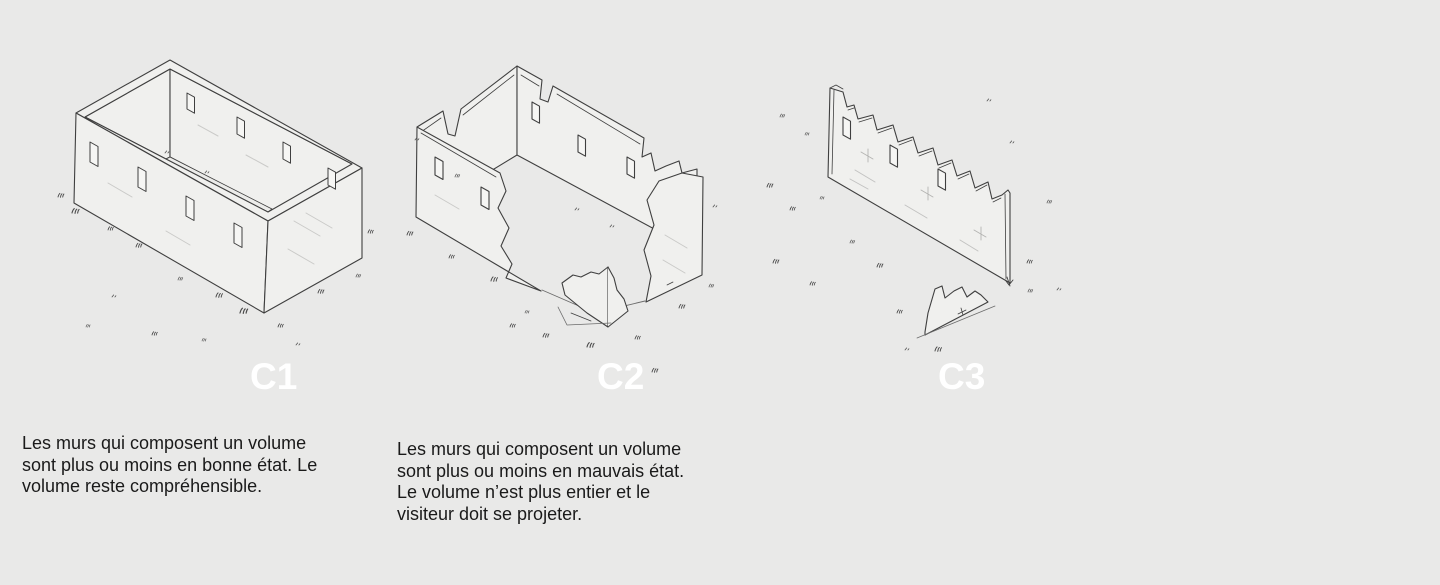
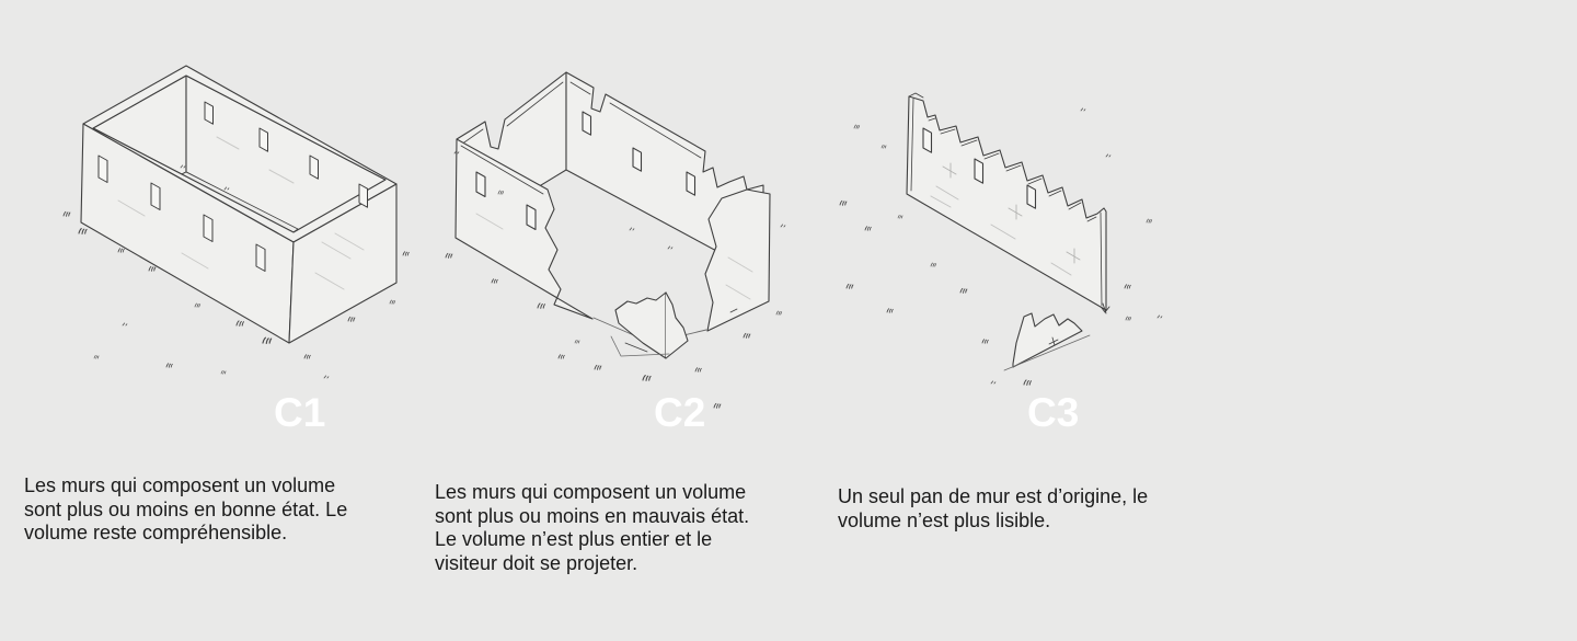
  Les murs qui composent un volume
  sont plus ou moins en bonne état. Le
  volume reste compréhensible.
  Les murs qui composent un volume
  sont plus ou moins en mauvais état.
  Le volume n’est plus entier et le
  visiteur doit se projeter.
+ Un seul pan de mur est d’origine, le
+ volume n’est plus lisible.
